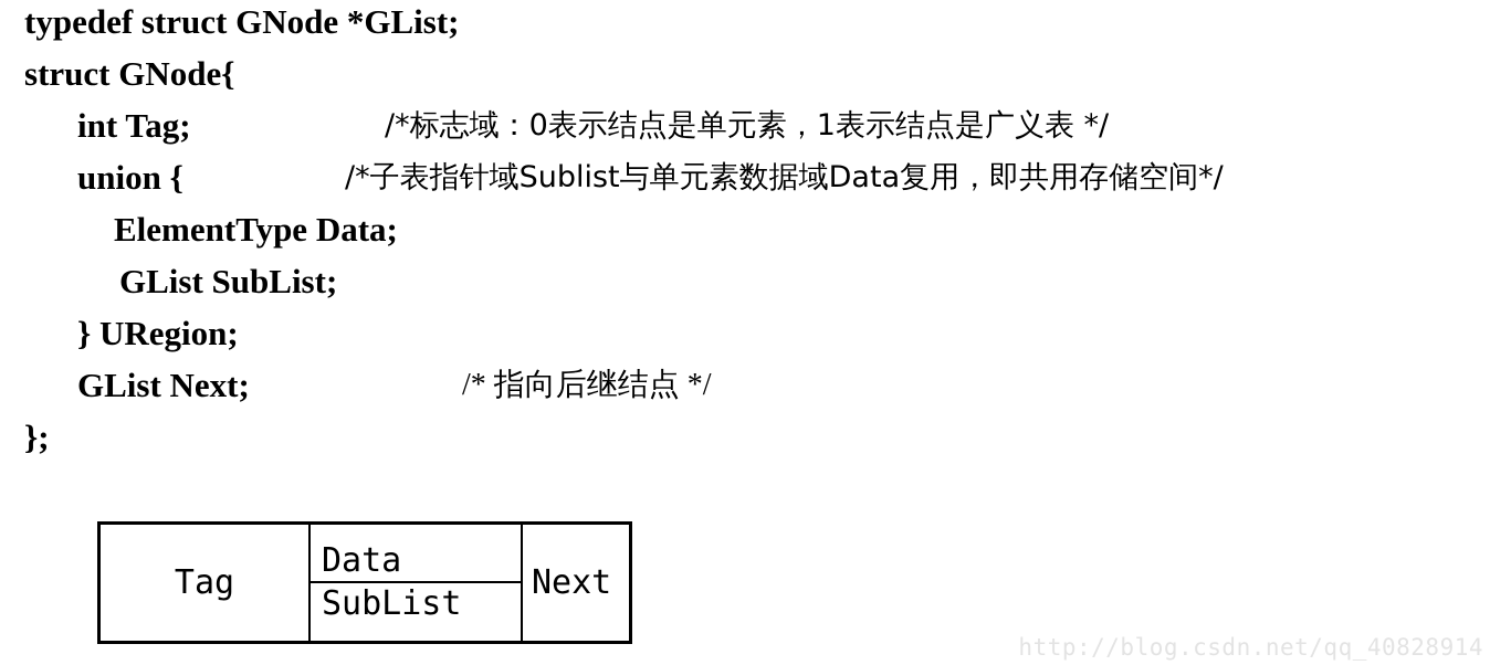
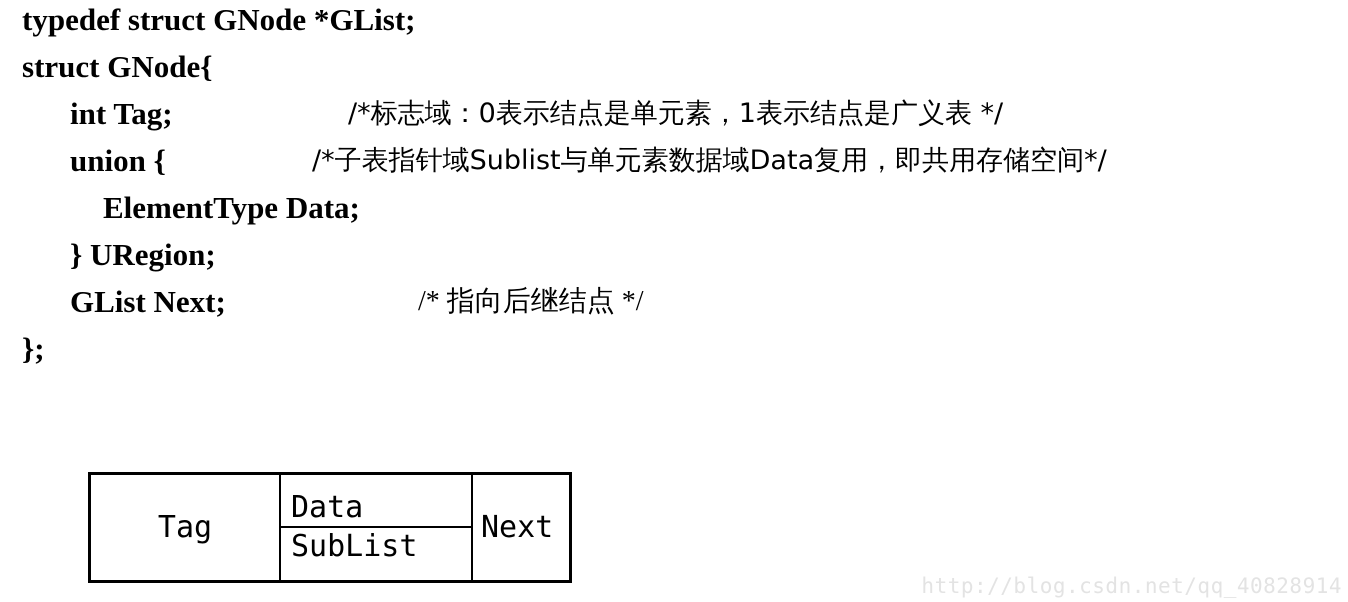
  typedef struct GNode *GList;
  struct GNode{
  int Tag;
  /*标志域：0表示结点是单元素，1表示结点是广义表 */
  union {
  /*子表指针域Sublist与单元素数据域Data复用，即共用存储空间*/
  ElementType Data;
- GList SubList;
  } URegion;
  GList Next;
  /* 指向后继结点 */
  };
  Tag
  Data
  SubList
  Next
  http://blog.csdn.net/qq_40828914
